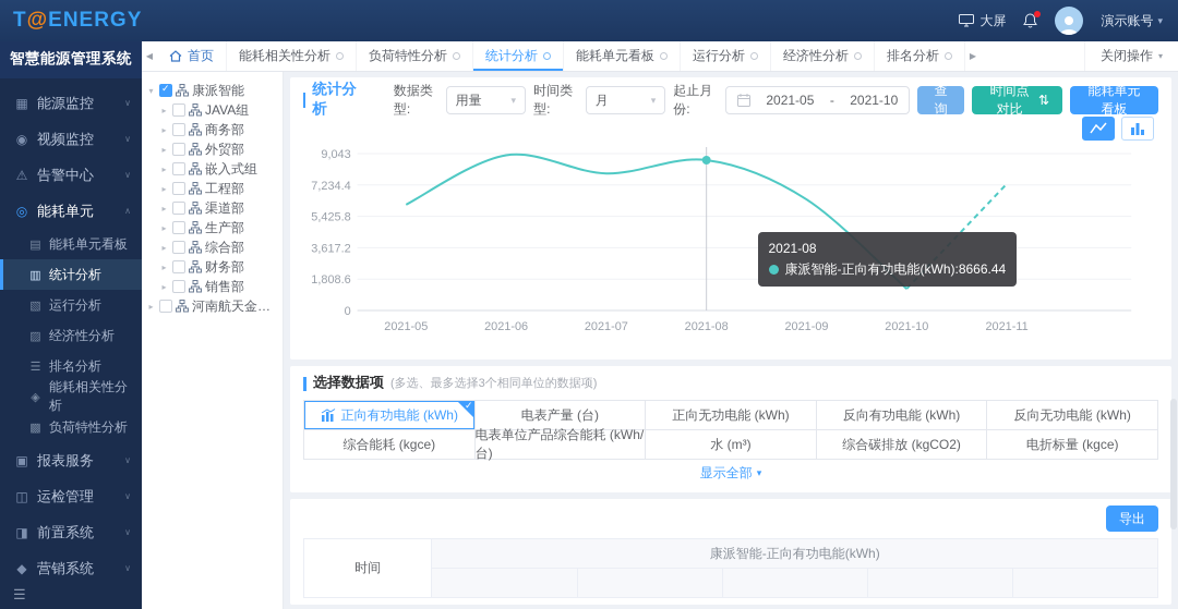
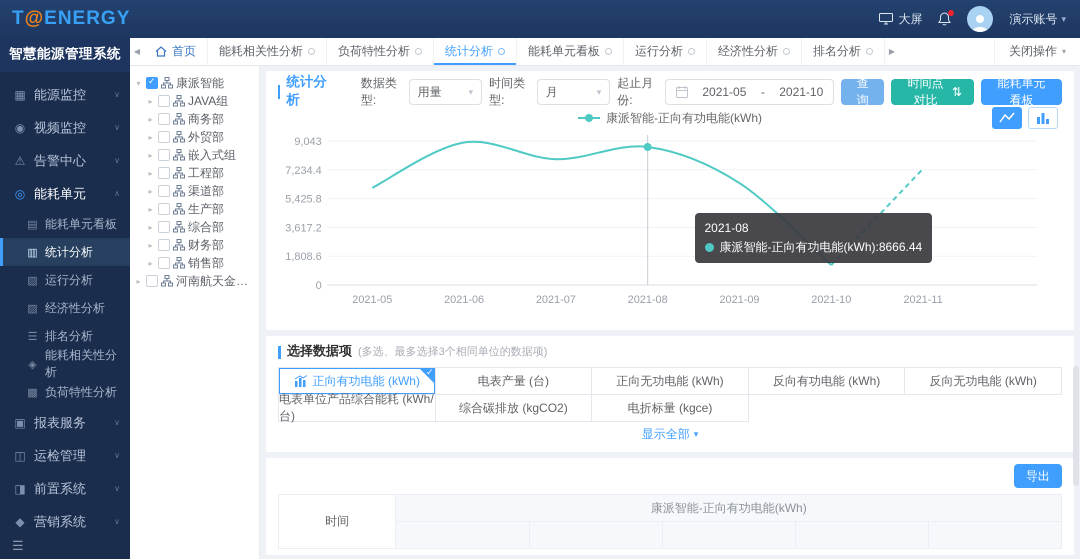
  T@ENERGY
  大屏
  演示账号
  ▾
  智慧能源管理系统
  ▦
  能源监控
  ∨
  ◉
  视频监控
  ∨
  ⚠
  告警中心
  ∨
  ◎
  能耗单元
  ∧
  ▤
  能耗单元看板
  ▥
  统计分析
  ▧
  运行分析
  ▨
  经济性分析
  ☰
  排名分析
  ◈
  能耗相关性分析
  ▩
  负荷特性分析
  ▣
  报表服务
  ∨
  ◫
  运检管理
  ∨
  ◨
  前置系统
  ∨
  ◆
  营销系统
  ∨
  ☰
  ◀
  首页
  能耗相关性分析
  负荷特性分析
  统计分析
  能耗单元看板
  运行分析
  经济性分析
  排名分析
  ▶
  关闭操作
  ▾
  ▾
  康派智能
  ▸
  JAVA组
  ▸
  商务部
  ▸
  外贸部
  ▸
  嵌入式组
  ▸
  工程部
  ▸
  渠道部
  ▸
  生产部
  ▸
  综合部
  ▸
  财务部
  ▸
  销售部
  ▸
  河南航天金穗电
  统计分析
  数据类型:
  用量
  ▾
  时间类型:
  月
  ▾
  起止月份:
  2021-05
  -
  2021-10
  查询
  时间点对比
  ⇅
  能耗单元看板
+ 康派智能-正向有功电能(kWh)
  0
  1,808.6
  3,617.2
  5,425.8
  7,234.4
  9,043
  2021-05
  2021-06
  2021-07
  2021-08
  2021-09
  2021-10
  2021-11
  2021-08
  康派智能-正向有功电能(kWh):8666.44
  选择数据项
  (多选、最多选择3个相同单位的数据项)
  正向有功电能 (kWh)
  电表产量 (台)
  正向无功电能 (kWh)
  反向有功电能 (kWh)
  反向无功电能 (kWh)
- 综合能耗 (kgce)
  电表单位产品综合能耗 (kWh/台)
- 水 (m³)
  综合碳排放 (kgCO2)
  电折标量 (kgce)
  显示全部
  ▾
  导出
  时间	康派智能-正向有功电能(kWh)
